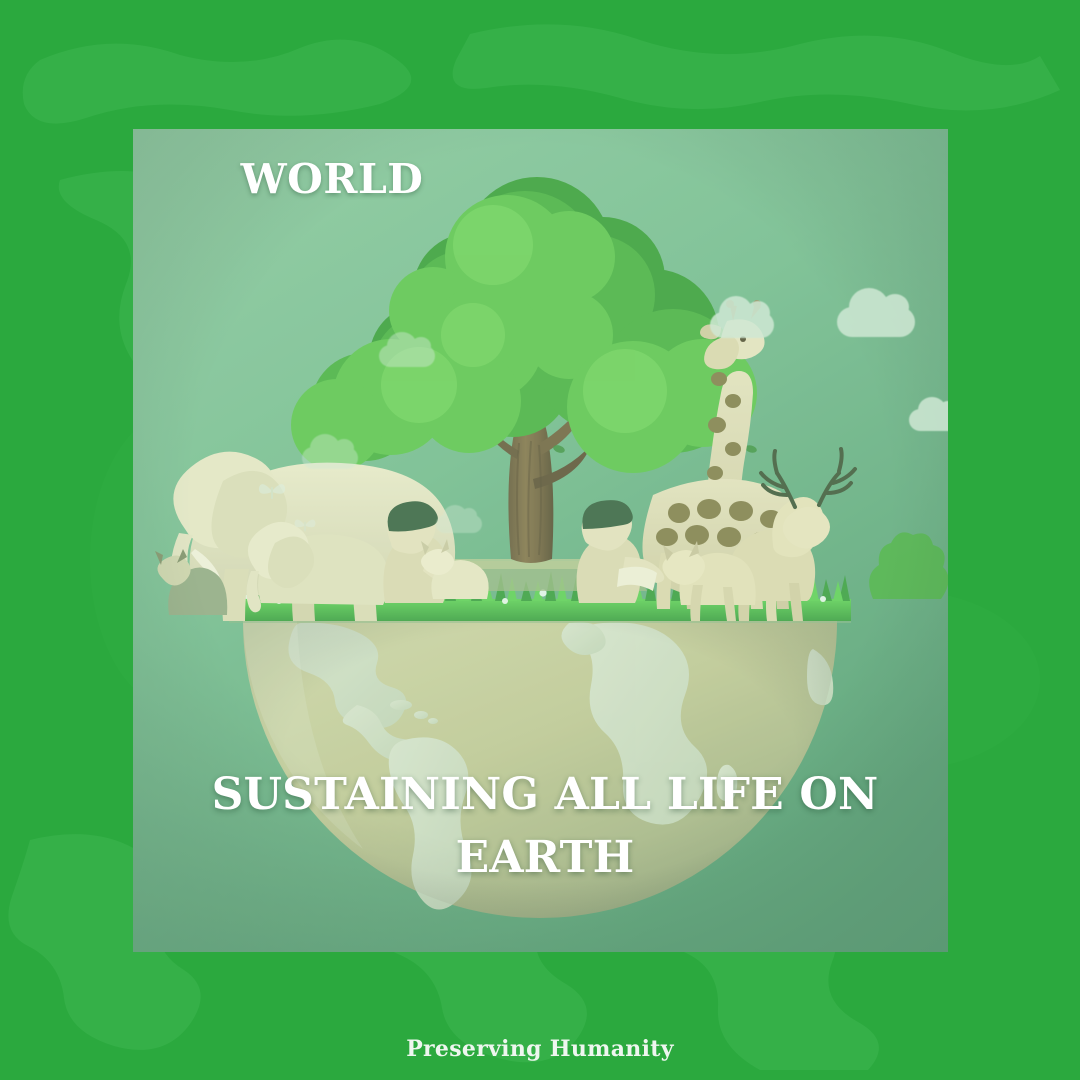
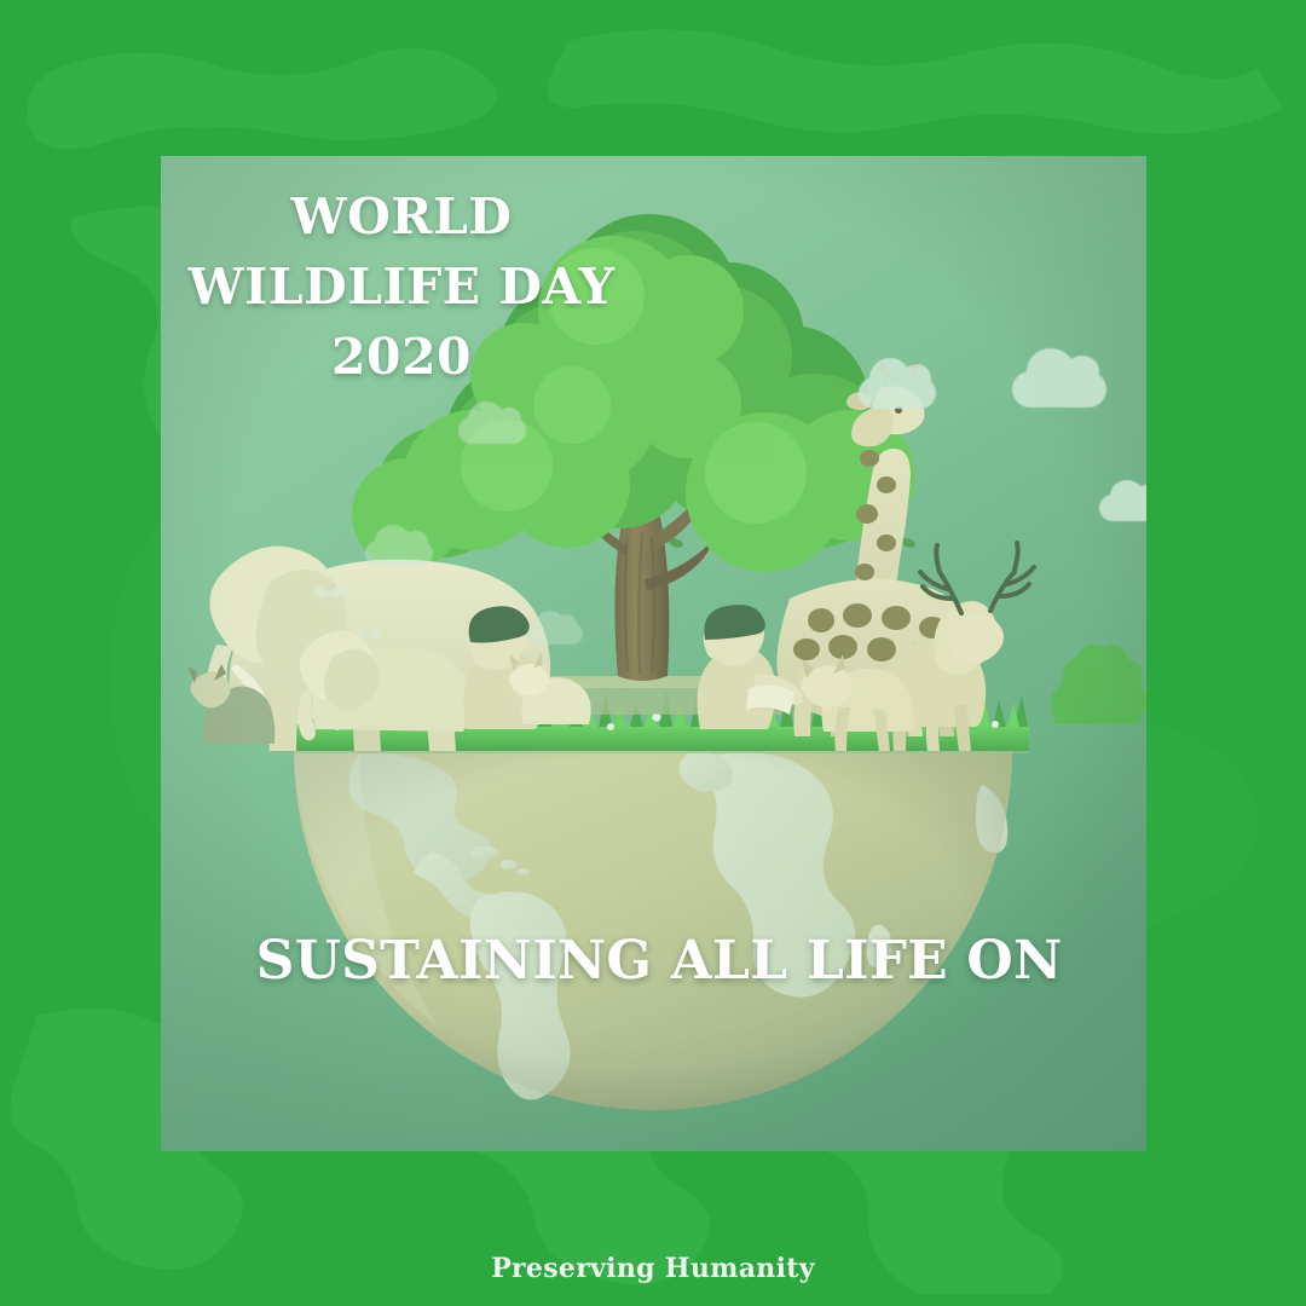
  WORLD
+ WILDLIFE DAY
+ 2020
  SUSTAINING ALL LIFE ON
- EARTH
  Preserving Humanity
